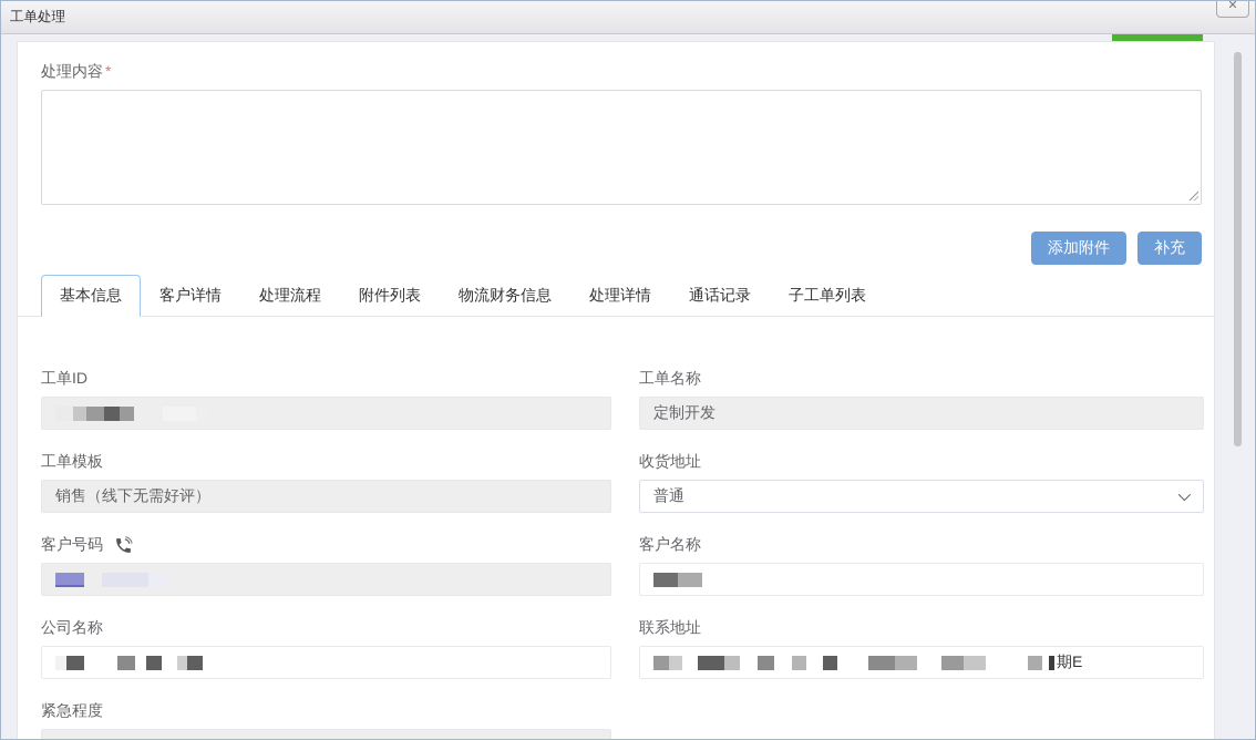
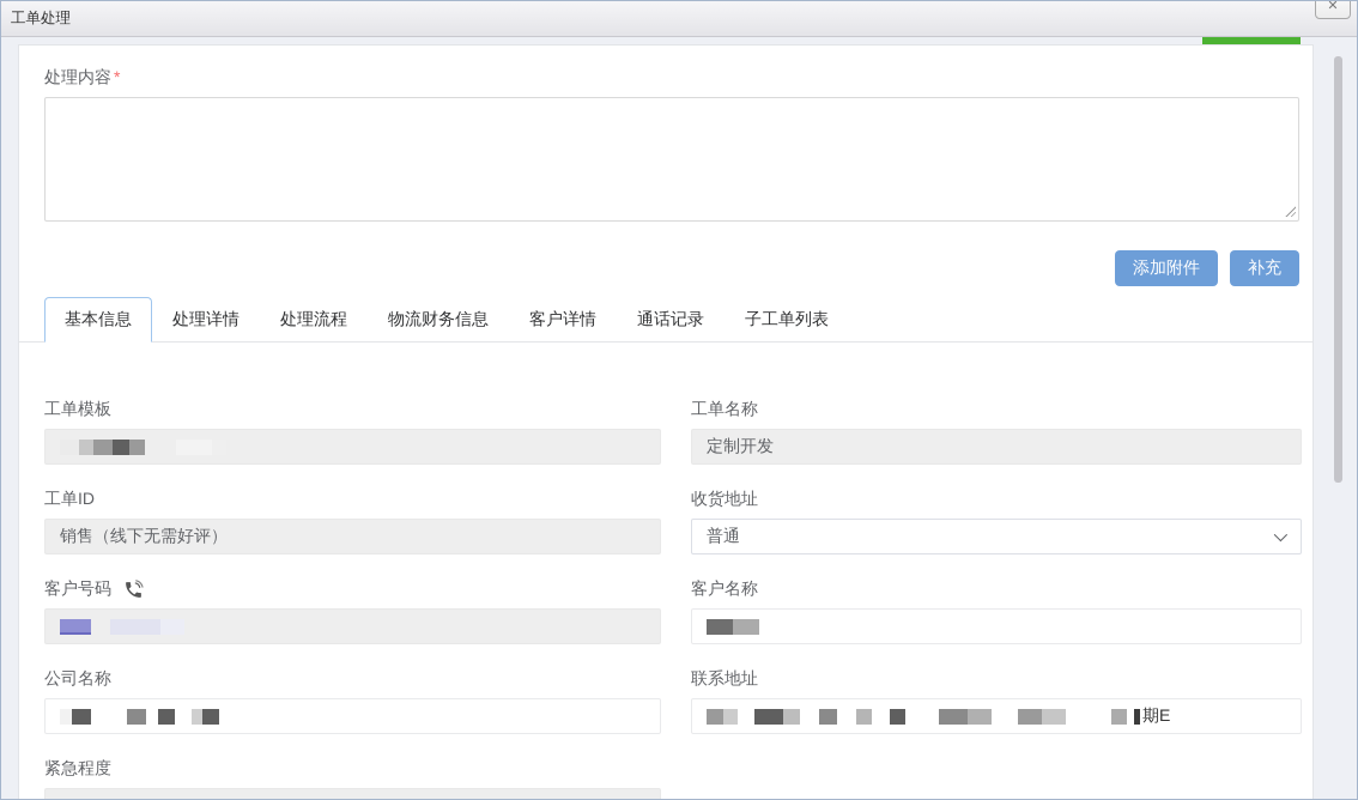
  工单处理
  ✕
  处理内容 *
  添加附件
  补充
  基本信息
- 客户详情
+ 处理详情
  处理流程
- 附件列表
  物流财务信息
- 处理详情
+ 客户详情
  通话记录
  子工单列表
- 工单ID
+ 工单模板
  工单名称
  定制开发
- 工单模板
+ 工单ID
  销售（线下无需好评）
  收货地址
  普通
  客户号码
  客户名称
  公司名称
  联系地址
  期E
  紧急程度
